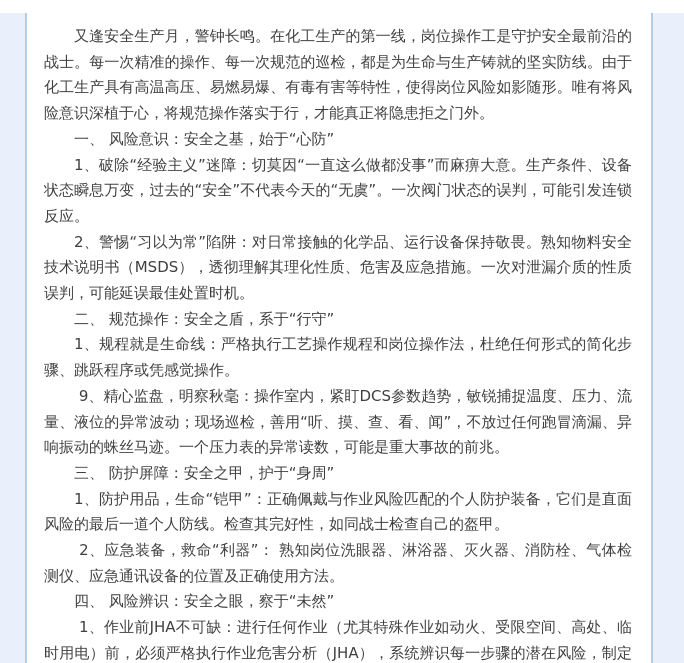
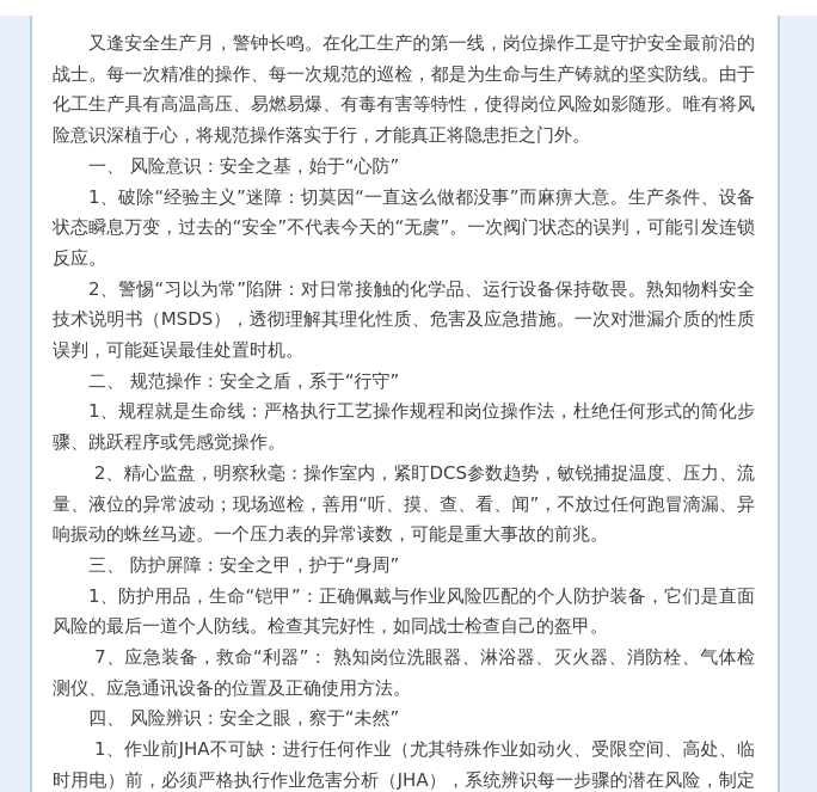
  又逢安全生产月，警钟长鸣。在化工生产的第一线，岗位操作工是守护安全最前沿的战士。每一次精准的操作、每一次规范的巡检，都是为生命与生产铸就的坚实防线。由于化工生产具有高温高压、易燃易爆、有毒有害等特性，使得岗位风险如影随形。唯有将风险意识深植于心，将规范操作落实于行，才能真正将隐患拒之门外。
  一、 风险意识：安全之基，始于“心防”
  1、破除“经验主义”迷障：切莫因“一直这么做都没事”而麻痹大意。生产条件、设备状态瞬息万变，过去的“安全”不代表今天的“无虞”。一次阀门状态的误判，可能引发连锁反应。
  2、警惕“习以为常”陷阱：对日常接触的化学品、运行设备保持敬畏。熟知物料安全技术说明书（MSDS），透彻理解其理化性质、危害及应急措施。一次对泄漏介质的性质误判，可能延误最佳处置时机。
  二、 规范操作：安全之盾，系于“行守”
  1、规程就是生命线：严格执行工艺操作规程和岗位操作法，杜绝任何形式的简化步骤、跳跃程序或凭感觉操作。
- 9、精心监盘，明察秋毫：操作室内，紧盯DCS参数趋势，敏锐捕捉温度、压力、流量、液位的异常波动；现场巡检，善用“听、摸、查、看、闻”，不放过任何跑冒滴漏、异响振动的蛛丝马迹。一个压力表的异常读数，可能是重大事故的前兆。
+ 2、精心监盘，明察秋毫：操作室内，紧盯DCS参数趋势，敏锐捕捉温度、压力、流量、液位的异常波动；现场巡检，善用“听、摸、查、看、闻”，不放过任何跑冒滴漏、异响振动的蛛丝马迹。一个压力表的异常读数，可能是重大事故的前兆。
  三、 防护屏障：安全之甲，护于“身周”
  1、防护用品，生命“铠甲”：正确佩戴与作业风险匹配的个人防护装备，它们是直面风险的最后一道个人防线。检查其完好性，如同战士检查自己的盔甲。
- 2、应急装备，救命“利器”： 熟知岗位洗眼器、淋浴器、灭火器、消防栓、气体检测仪、应急通讯设备的位置及正确使用方法。
+ 7、应急装备，救命“利器”： 熟知岗位洗眼器、淋浴器、灭火器、消防栓、气体检测仪、应急通讯设备的位置及正确使用方法。
  四、 风险辨识：安全之眼，察于“未然”
  1、作业前JHA不可缺：进行任何作业（尤其特殊作业如动火、受限空间、高处、临时用电）前，必须严格执行作业危害分析（JHA），系统辨识每一步骤的潜在风险，制定
